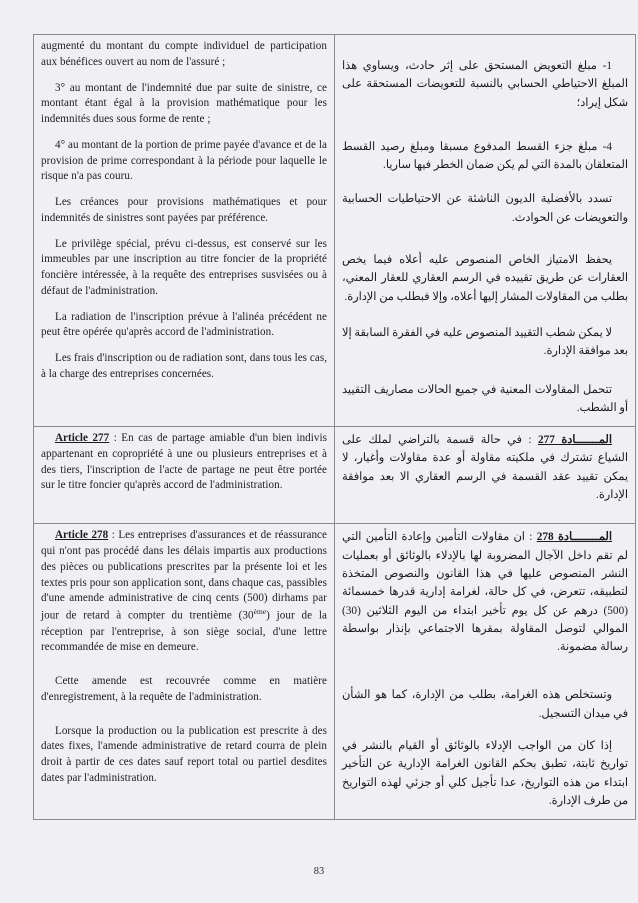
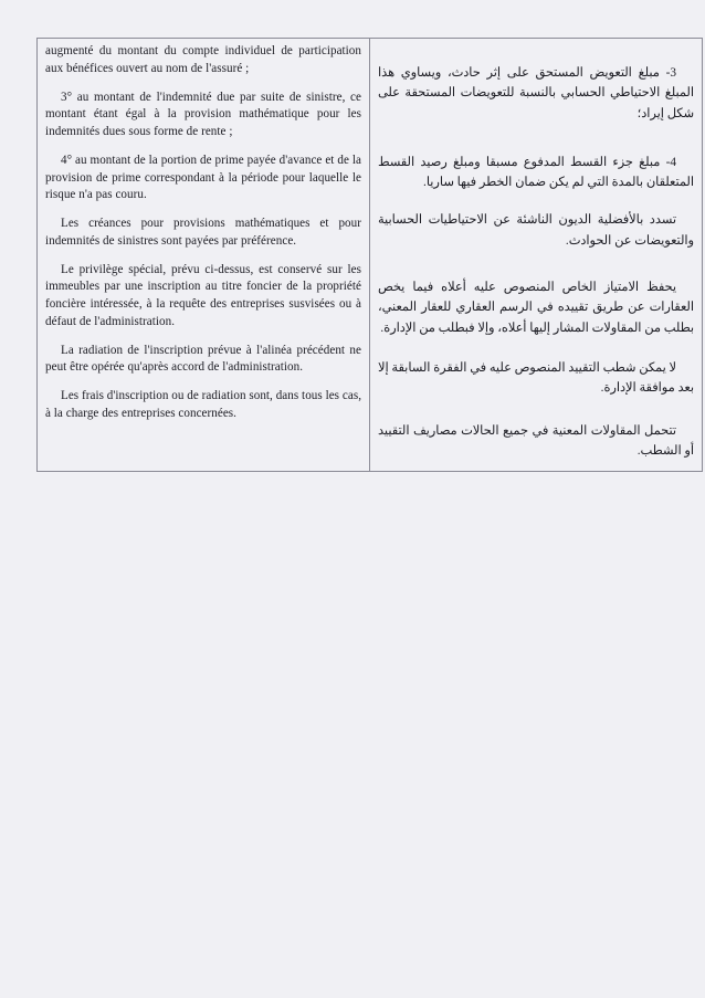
- augmenté du montant du compte individuel de participation aux bénéfices ouvert au nom de l'assuré ; 3° au montant de l'indemnité due par suite de sinistre, ce montant étant égal à la provision mathématique pour les indemnités dues sous forme de rente ; 4° au montant de la portion de prime payée d'avance et de la provision de prime correspondant à la période pour laquelle le risque n'a pas couru. Les créances pour provisions mathématiques et pour indemnités de sinistres sont payées par préférence. Le privilège spécial, prévu ci-dessus, est conservé sur les immeubles par une inscription au titre foncier de la propriété foncière intéressée, à la requête des entreprises susvisées ou à défaut de l'administration. La radiation de l'inscription prévue à l'alinéa précédent ne peut être opérée qu'après accord de l'administration. Les frais d'inscription ou de radiation sont, dans tous les cas, à la charge des entreprises concernées.	1- مبلغ التعويض المستحق على إثر حادث، ويساوي هذا المبلغ الاحتياطي الحسابي بالنسبة للتعويضات المستحقة على شكل إيراد؛ 4- مبلغ جزء القسط المدفوع مسبقا ومبلغ رصيد القسط المتعلقان بالمدة التي لم يكن ضمان الخطر فيها ساريا. تسدد بالأفضلية الديون الناشئة عن الاحتياطيات الحسابية والتعويضات عن الحوادث. يحفظ الامتياز الخاص المنصوص عليه أعلاه فيما يخص العقارات عن طريق تقييده في الرسم العقاري للعقار المعني، بطلب من المقاولات المشار إليها أعلاه، وإلا فبطلب من الإدارة. لا يمكن شطب التقييد المنصوص عليه في الفقرة السابقة إلا بعد موافقة الإدارة. تتحمل المقاولات المعنية في جميع الحالات مصاريف التقييد أو الشطب.
+ augmenté du montant du compte individuel de participation aux bénéfices ouvert au nom de l'assuré ; 3° au montant de l'indemnité due par suite de sinistre, ce montant étant égal à la provision mathématique pour les indemnités dues sous forme de rente ; 4° au montant de la portion de prime payée d'avance et de la provision de prime correspondant à la période pour laquelle le risque n'a pas couru. Les créances pour provisions mathématiques et pour indemnités de sinistres sont payées par préférence. Le privilège spécial, prévu ci-dessus, est conservé sur les immeubles par une inscription au titre foncier de la propriété foncière intéressée, à la requête des entreprises susvisées ou à défaut de l'administration. La radiation de l'inscription prévue à l'alinéa précédent ne peut être opérée qu'après accord de l'administration. Les frais d'inscription ou de radiation sont, dans tous les cas, à la charge des entreprises concernées.	3- مبلغ التعويض المستحق على إثر حادث، ويساوي هذا المبلغ الاحتياطي الحسابي بالنسبة للتعويضات المستحقة على شكل إيراد؛ 4- مبلغ جزء القسط المدفوع مسبقا ومبلغ رصيد القسط المتعلقان بالمدة التي لم يكن ضمان الخطر فيها ساريا. تسدد بالأفضلية الديون الناشئة عن الاحتياطيات الحسابية والتعويضات عن الحوادث. يحفظ الامتياز الخاص المنصوص عليه أعلاه فيما يخص العقارات عن طريق تقييده في الرسم العقاري للعقار المعني، بطلب من المقاولات المشار إليها أعلاه، وإلا فبطلب من الإدارة. لا يمكن شطب التقييد المنصوص عليه في الفقرة السابقة إلا بعد موافقة الإدارة. تتحمل المقاولات المعنية في جميع الحالات مصاريف التقييد أو الشطب.
- Article 277 : En cas de partage amiable d'un bien indivis appartenant en copropriété à une ou plusieurs entreprises et à des tiers, l'inscription de l'acte de partage ne peut être portée sur le titre foncier qu'après accord de l'administration.	المـــــــادة 277 : في حالة قسمة بالتراضي لملك على الشياع تشترك في ملكيته مقاولة أو عدة مقاولات وأغيار، لا يمكن تقييد عقد القسمة في الرسم العقاري الا بعد موافقة الإدارة.
- Article 278 : Les entreprises d'assurances et de réassurance qui n'ont pas procédé dans les délais impartis aux productions des pièces ou publications prescrites par la présente loi et les textes pris pour son application sont, dans chaque cas, passibles d'une amende administrative de cinq cents (500) dirhams par jour de retard à compter du trentième (30ème) jour de la réception par l'entreprise, à son siège social, d'une lettre recommandée de mise en demeure. Cette amende est recouvrée comme en matière d'enregistrement, à la requête de l'administration. Lorsque la production ou la publication est prescrite à des dates fixes, l'amende administrative de retard courra de plein droit à partir de ces dates sauf report total ou partiel desdites dates par l'administration.	المــــــــادة 278 : ان مقاولات التأمين وإعادة التأمين التي لم تقم داخل الآجال المضروبة لها بالإدلاء بالوثائق أو بعمليات النشر المنصوص عليها في هذا القانون والنصوص المتخذة لتطبيقه، تتعرض، في كل حالة، لغرامة إدارية قدرها خمسمائة (500) درهم عن كل يوم تأخير ابتداء من اليوم الثلاثين (30) الموالي لتوصل المقاولة بمقرها الاجتماعي بإنذار بواسطة رسالة مضمونة. وتستخلص هذه الغرامة، بطلب من الإدارة، كما هو الشأن في ميدان التسجيل. إذا كان من الواجب الإدلاء بالوثائق أو القيام بالنشر في تواريخ ثابتة، تطبق بحكم القانون الغرامة الإدارية عن التأخير ابتداء من هذه التواريخ، عدا تأجيل كلي أو جزئي لهذه التواريخ من طرف الإدارة.
- 83
